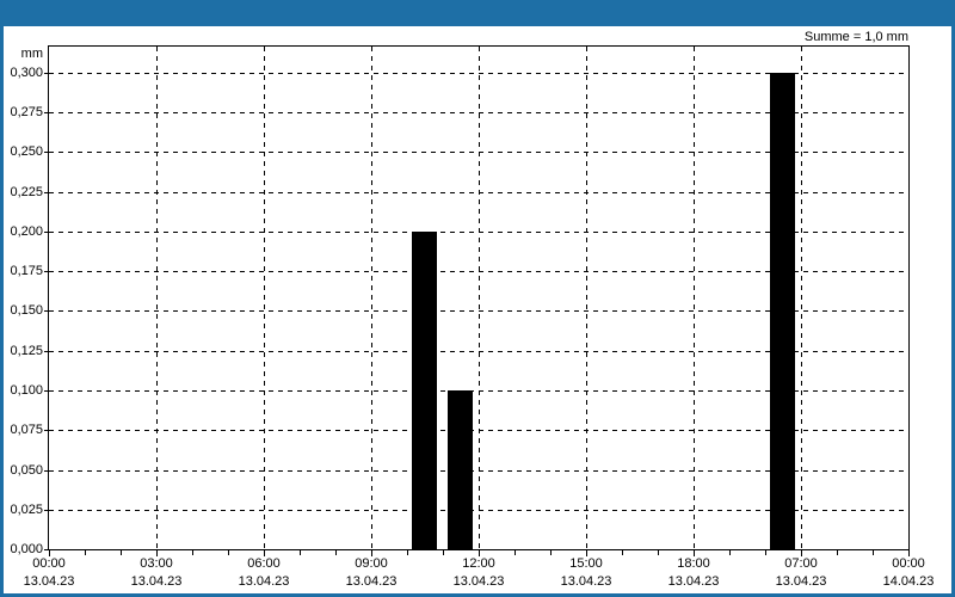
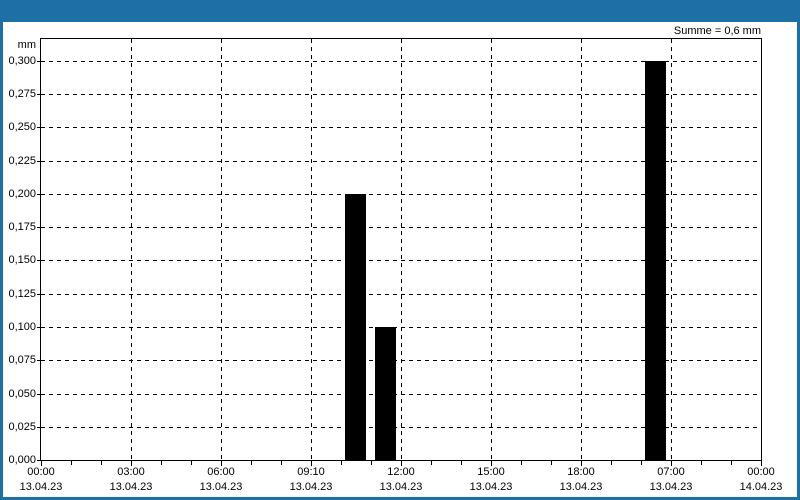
- Summe = 1,0 mm
+ Summe = 0,6 mm
  mm
  0,000
  0,025
  0,050
  0,075
  0,100
  0,125
  0,150
  0,175
  0,200
  0,225
  0,250
  0,275
  0,300
  00:00
  13.04.23
  03:00
  13.04.23
  06:00
  13.04.23
- 09:00
+ 09:10
  13.04.23
  12:00
  13.04.23
  15:00
  13.04.23
  18:00
  13.04.23
  07:00
  13.04.23
  00:00
  14.04.23
